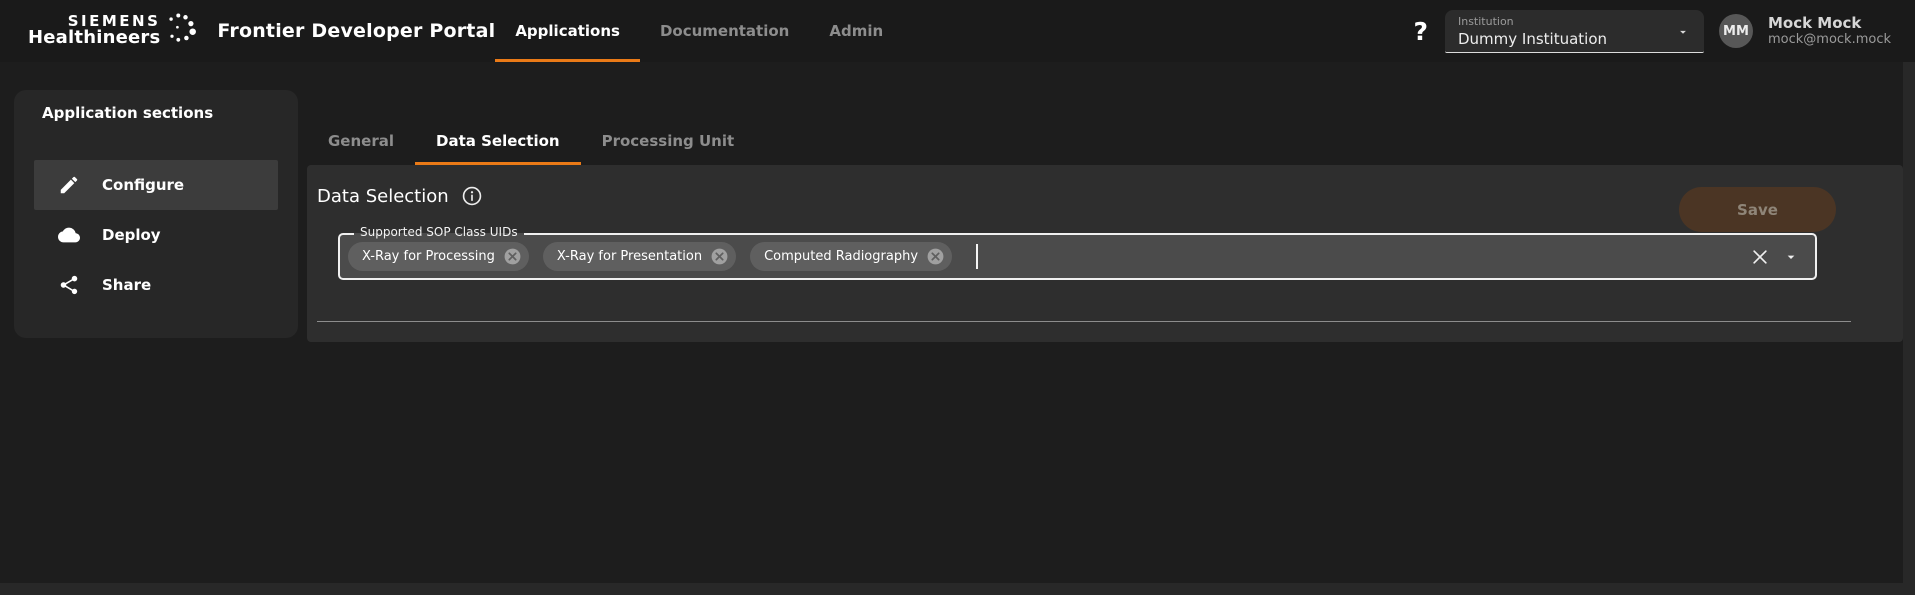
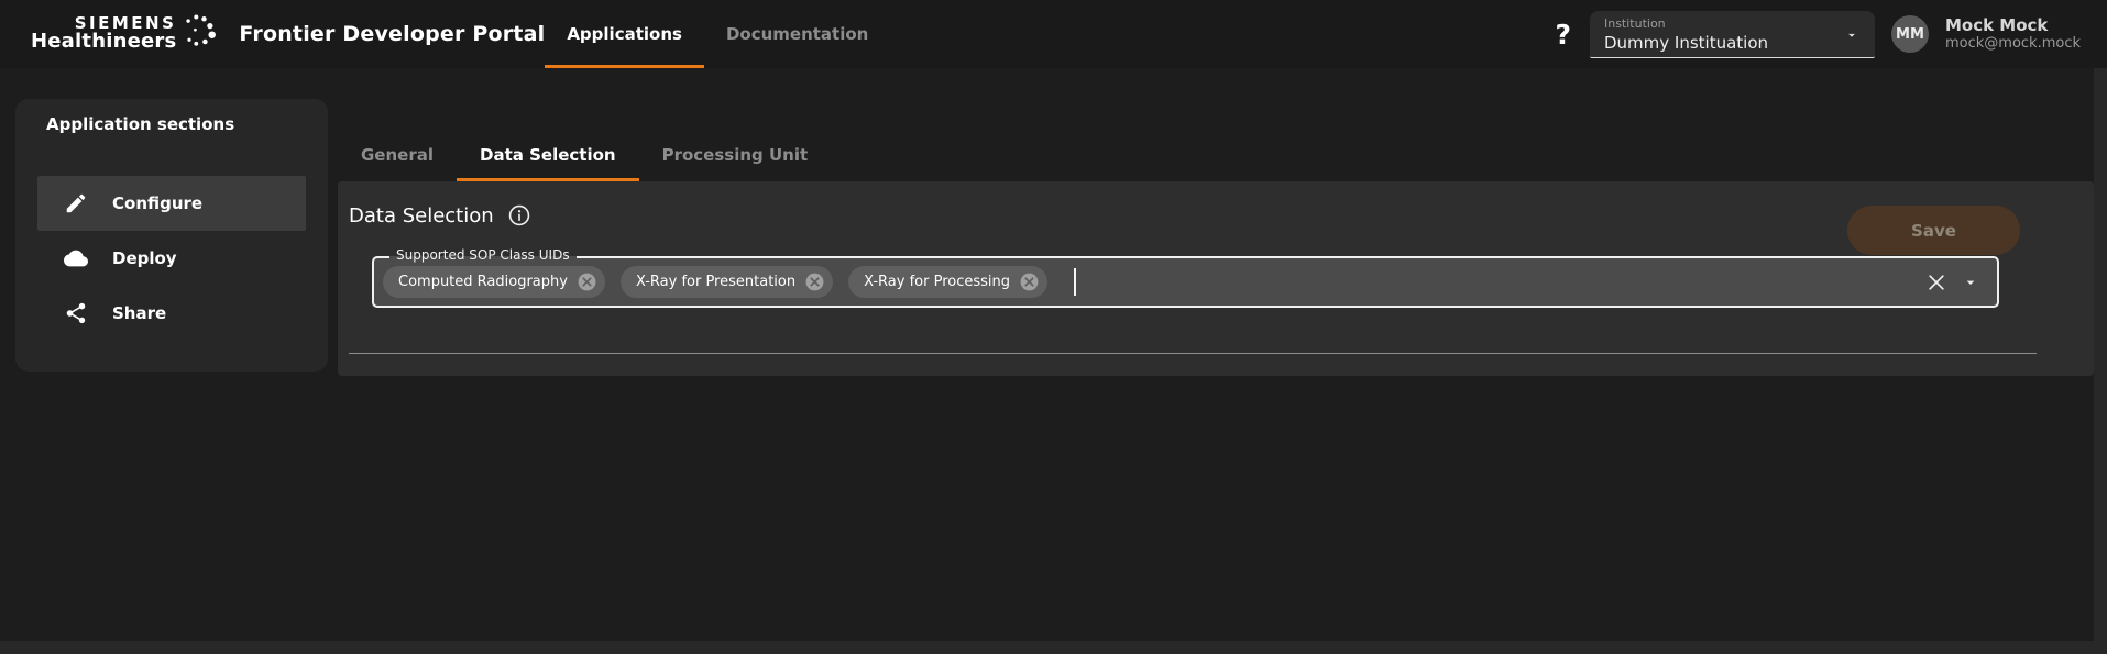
  SIEMENS
  Healthineers
  Frontier Developer Portal
  Applications
  Documentation
- Admin
  ?
  Institution
  Dummy Instituation
  MM
  Mock Mock
  mock@mock.mock
  Application sections
  Configure
  Deploy
  Share
  General
  Data Selection
  Processing Unit
  Data Selection
  Save
  Supported SOP Class UIDs
- X-Ray for Processing
+ Computed Radiography
  X-Ray for Presentation
- Computed Radiography
+ X-Ray for Processing
